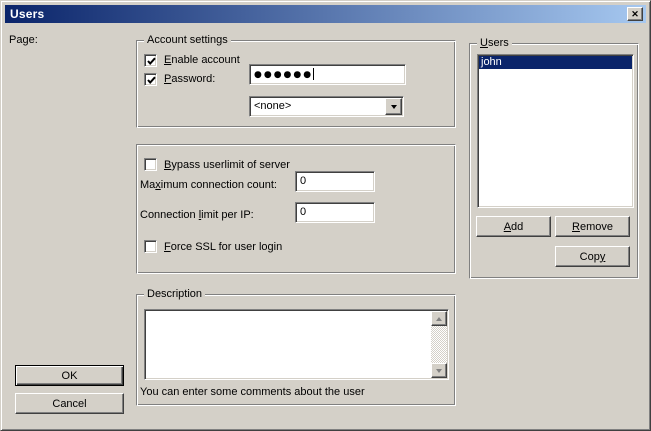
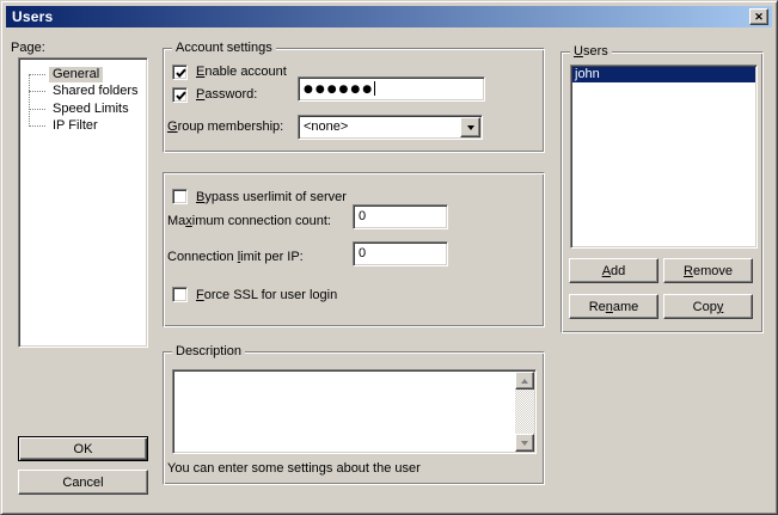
  Users
  ✕
  Page:
+ General
+ Shared folders
+ Speed Limits
+ IP Filter
  OK
  Cancel
  Account settings
  Enable account
  Password:
  ●●●●●●
+ Group membership:
  <none>
  Bypass userlimit of server
  Maximum connection count:
  0
  Connection limit per IP:
  0
  Force SSL for user login
  Description
- You can enter some comments about the user
+ You can enter some settings about the user
  Users
  john
  A
  dd
  R
  emove
+ Re
+ n
+ ame
  Cop
  y
